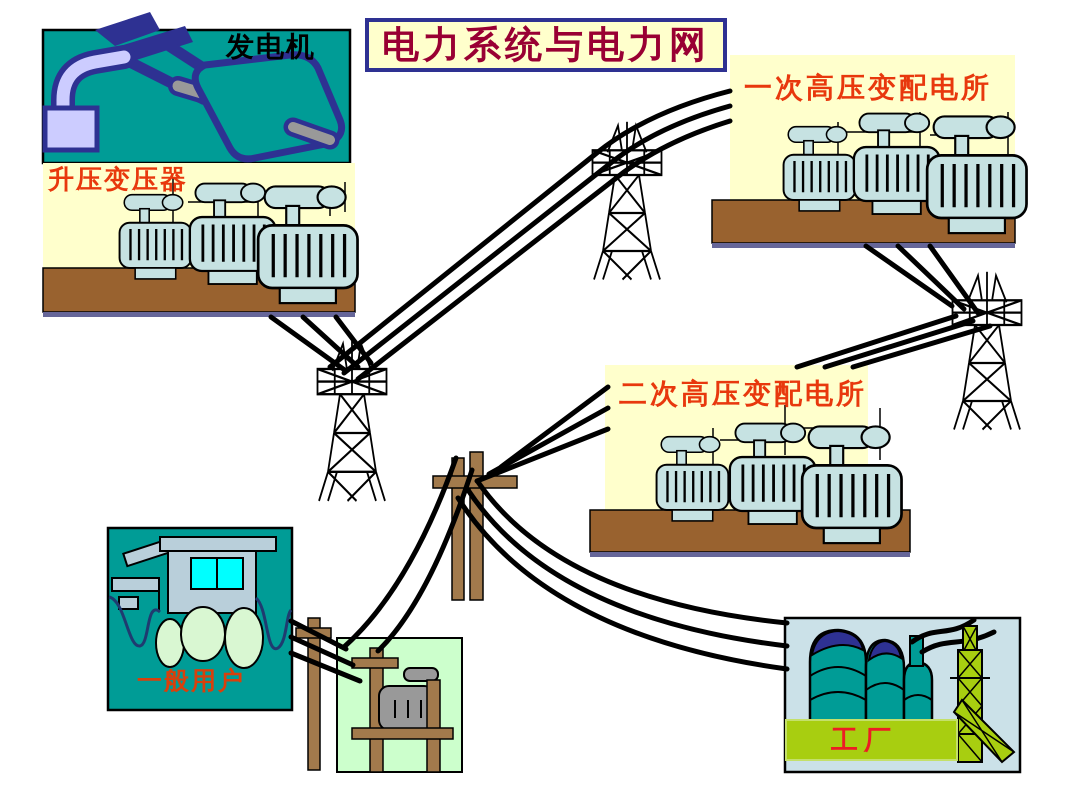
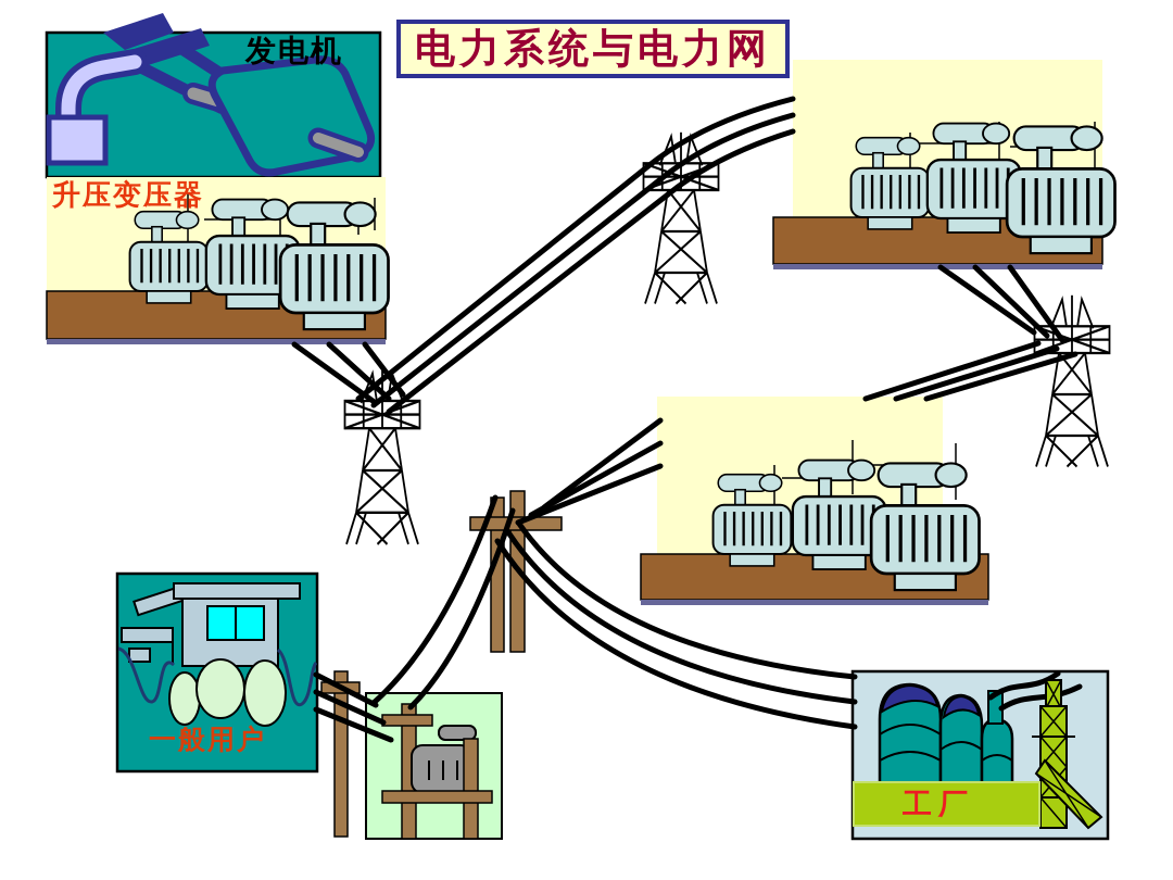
  电力系统与电力网
  发电机
  升压变压器
- 一次高压变配电所
- 二次高压变配电所
  一般用户
  工厂
